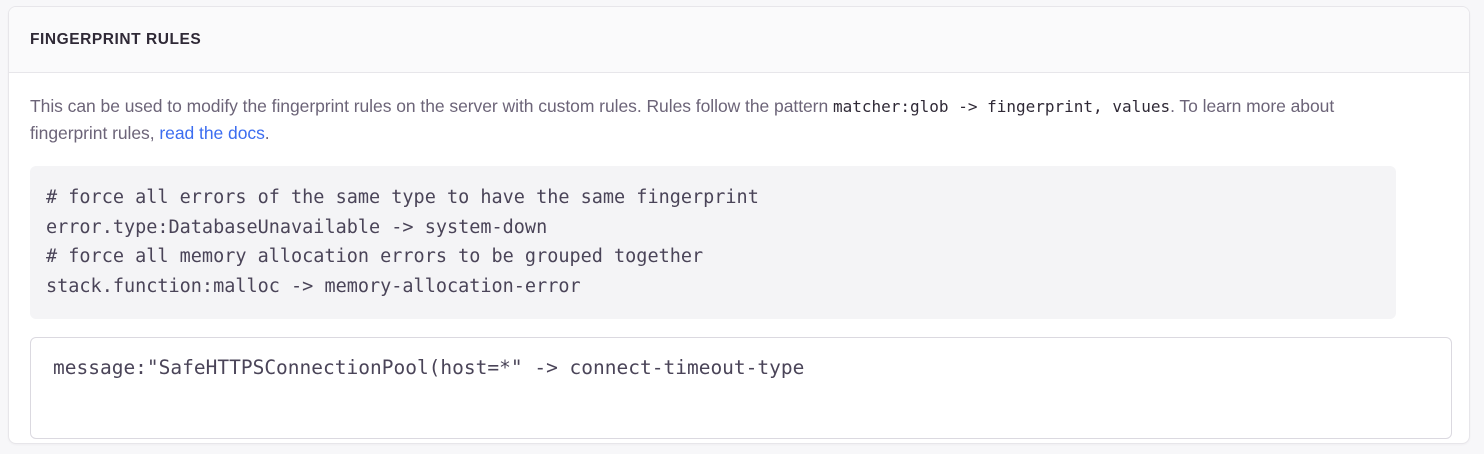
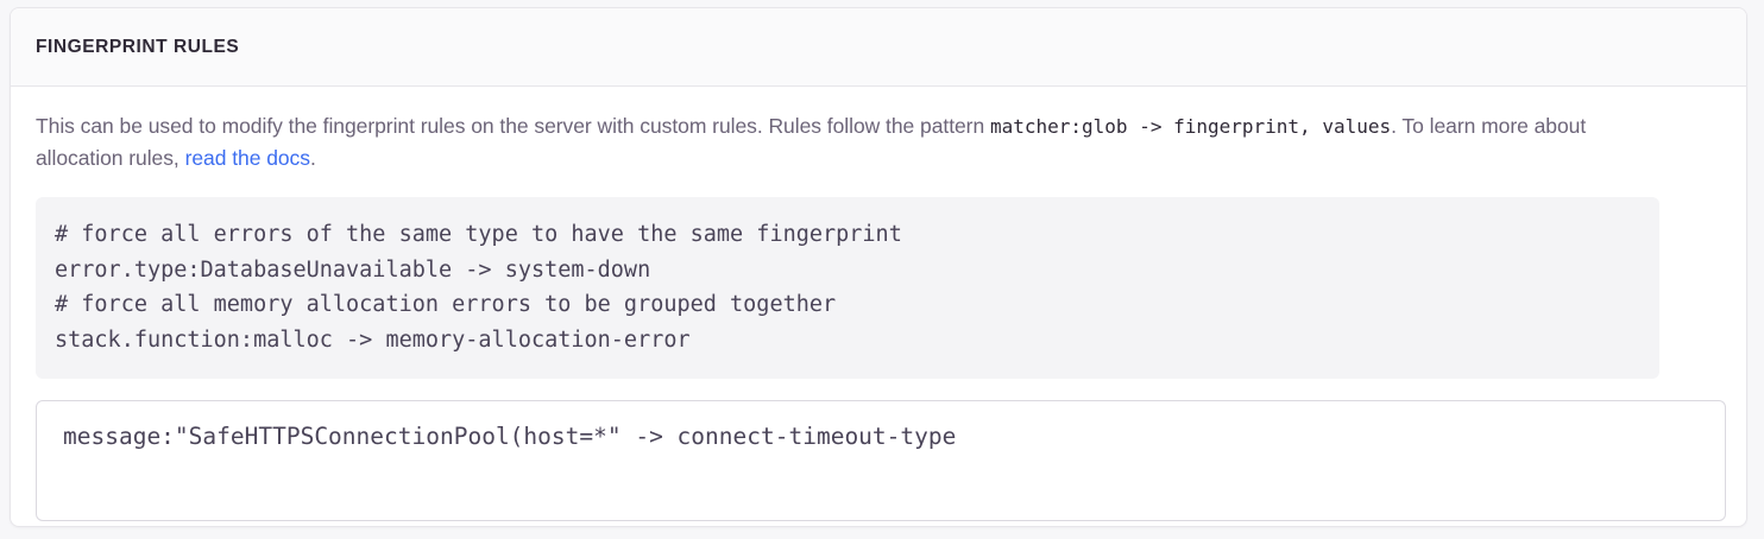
  FINGERPRINT RULES
- This can be used to modify the fingerprint rules on the server with custom rules. Rules follow the pattern matcher:glob -> fingerprint, values. To learn more about fingerprint rules, read the docs.
+ This can be used to modify the fingerprint rules on the server with custom rules. Rules follow the pattern matcher:glob -> fingerprint, values. To learn more about allocation rules, read the docs.
  # force all errors of the same type to have the same fingerprint
  error.type:DatabaseUnavailable -> system-down
  # force all memory allocation errors to be grouped together
  stack.function:malloc -> memory-allocation-error
  message:"SafeHTTPSConnectionPool(host=*" -> connect-timeout-type
